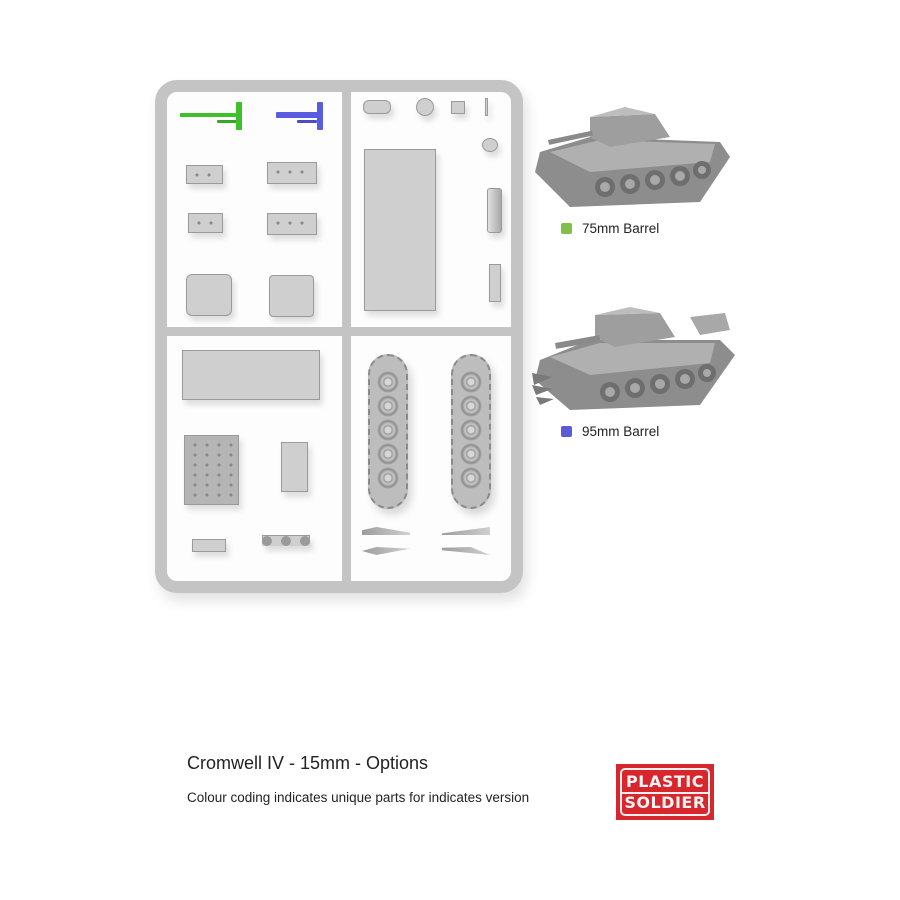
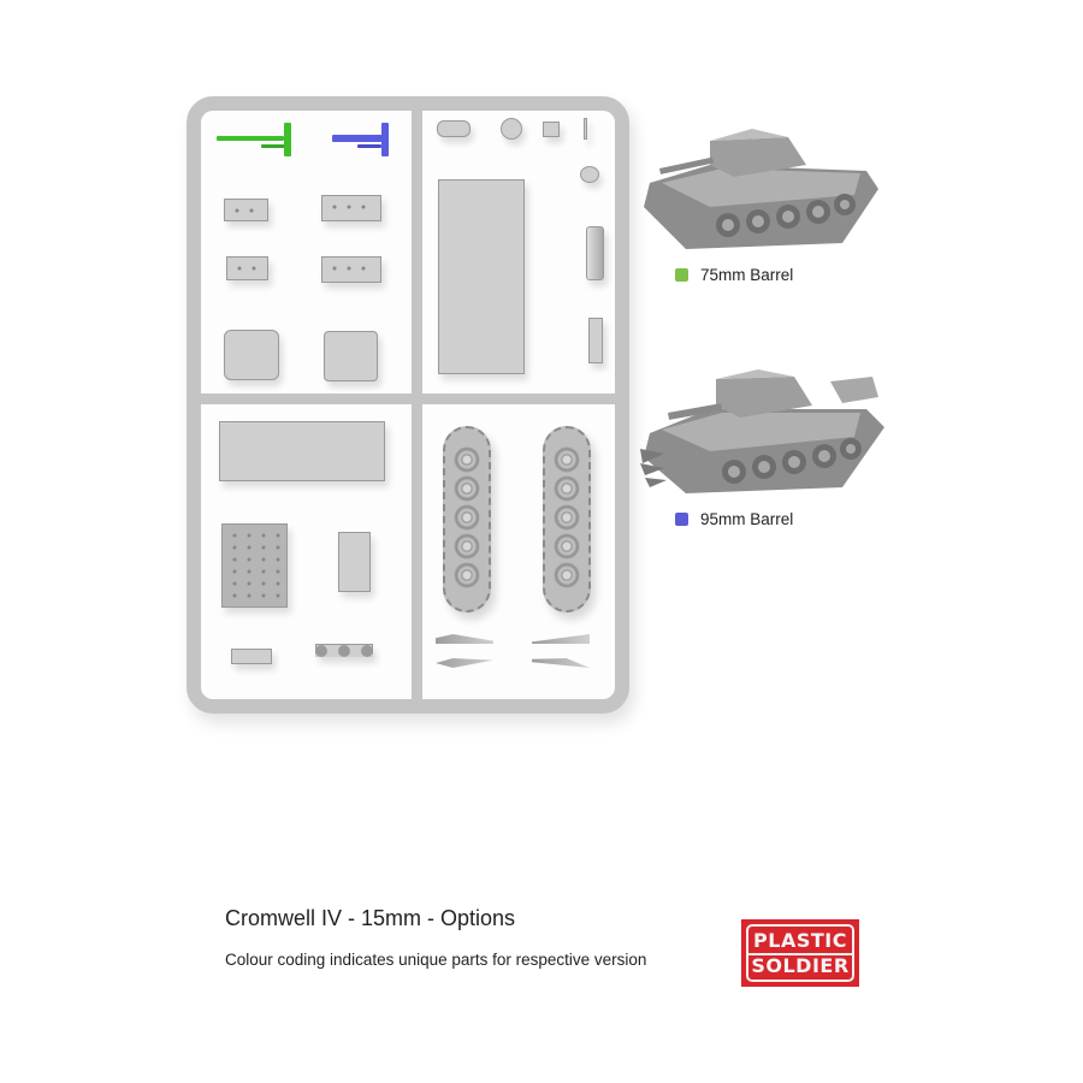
  75mm Barrel
  95mm Barrel
  Cromwell IV - 15mm - Options
- Colour coding indicates unique parts for indicates version
+ Colour coding indicates unique parts for respective version
  PLASTIC
  SOLDIER
